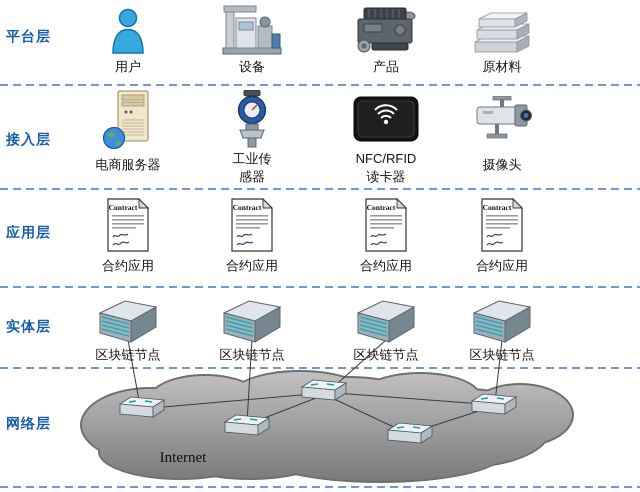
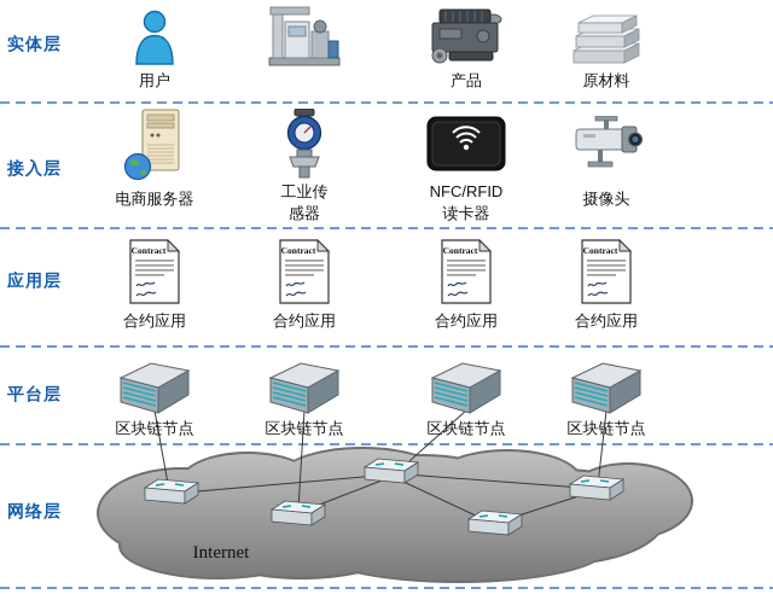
  Internet
- 平台层
+ 实体层
  接入层
  应用层
- 实体层
+ 平台层
  网络层
  用户
- 设备
  产品
  原材料
  电商服务器
  工业传
  感器
  NFC/RFID
  读卡器
  摄像头
  Contract
  Contract
  Contract
  Contract
  合约应用
  合约应用
  合约应用
  合约应用
  区块链节点
  区块链节点
  区块链节点
  区块链节点
